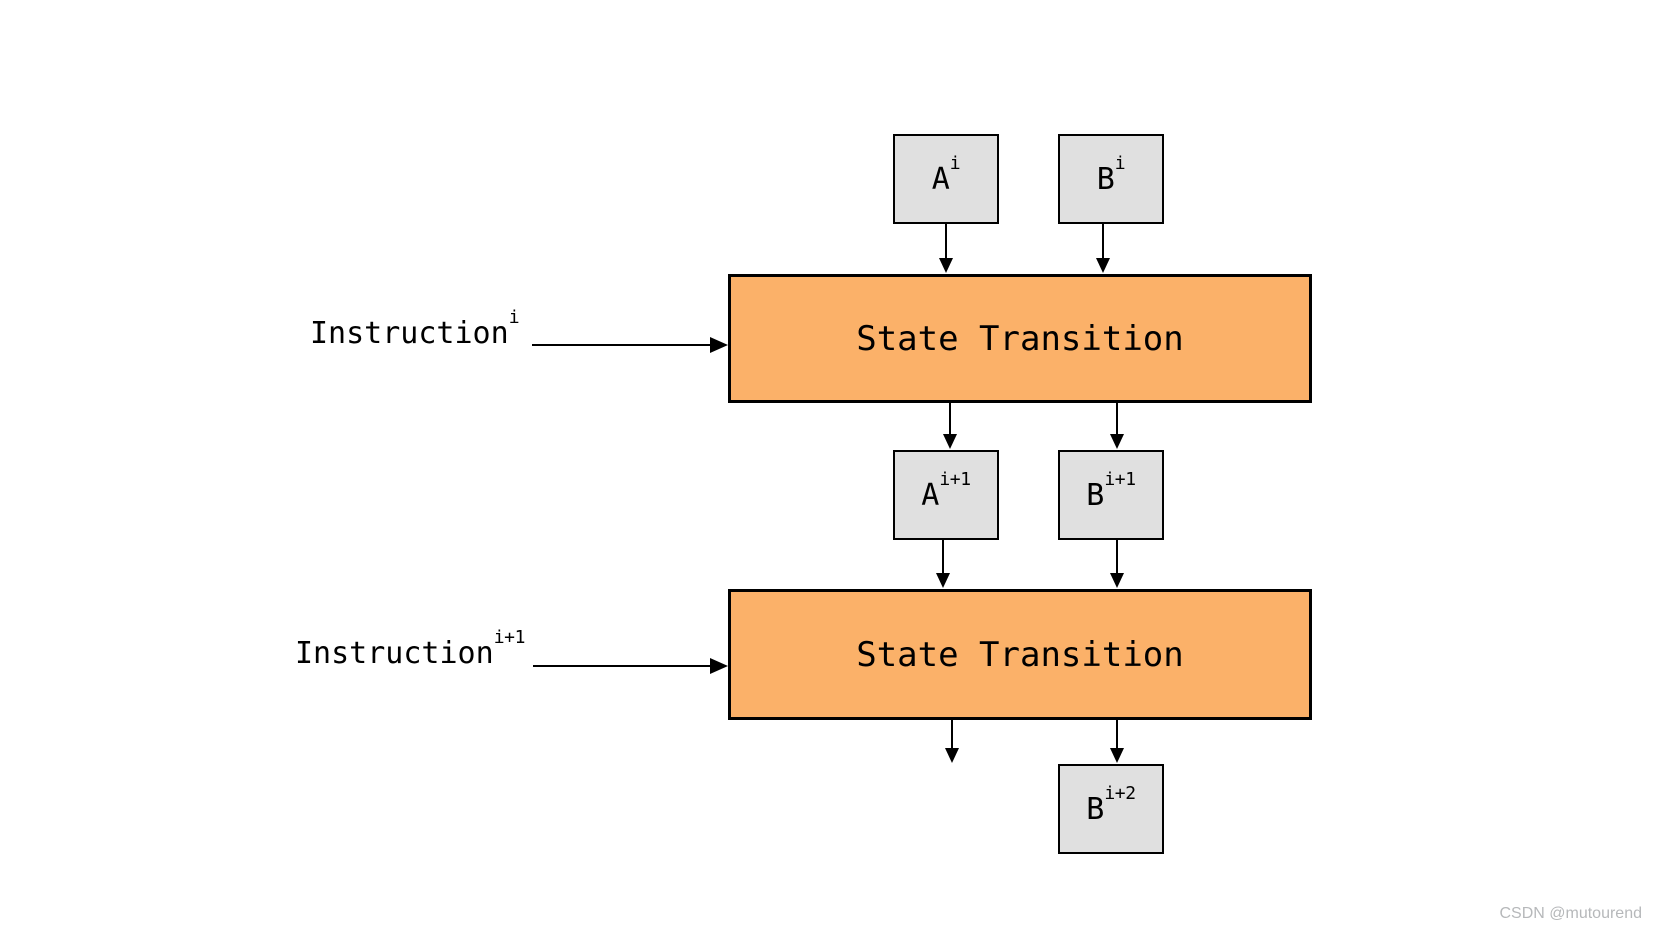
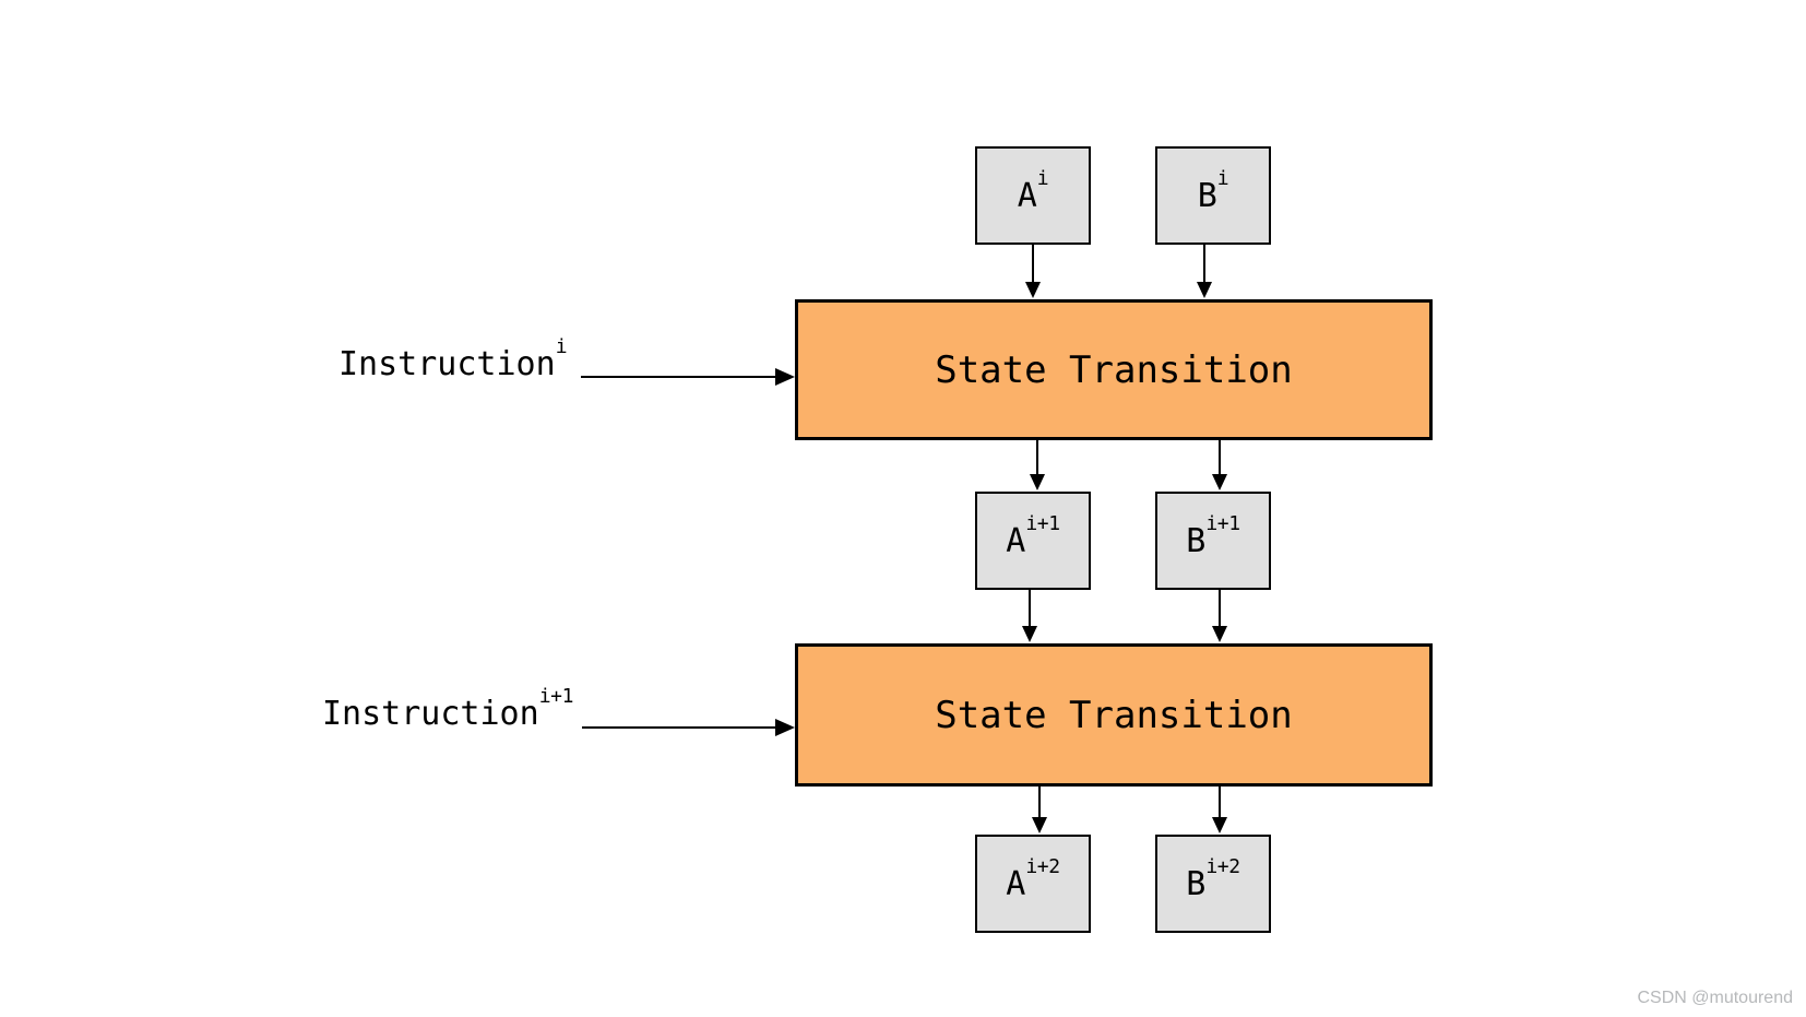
  Ai
  Bi
  State Transition
  Instructioni
  Ai+1
  Bi+1
  State Transition
  Instructioni+1
+ Ai+2
  Bi+2
  CSDN @mutourend
